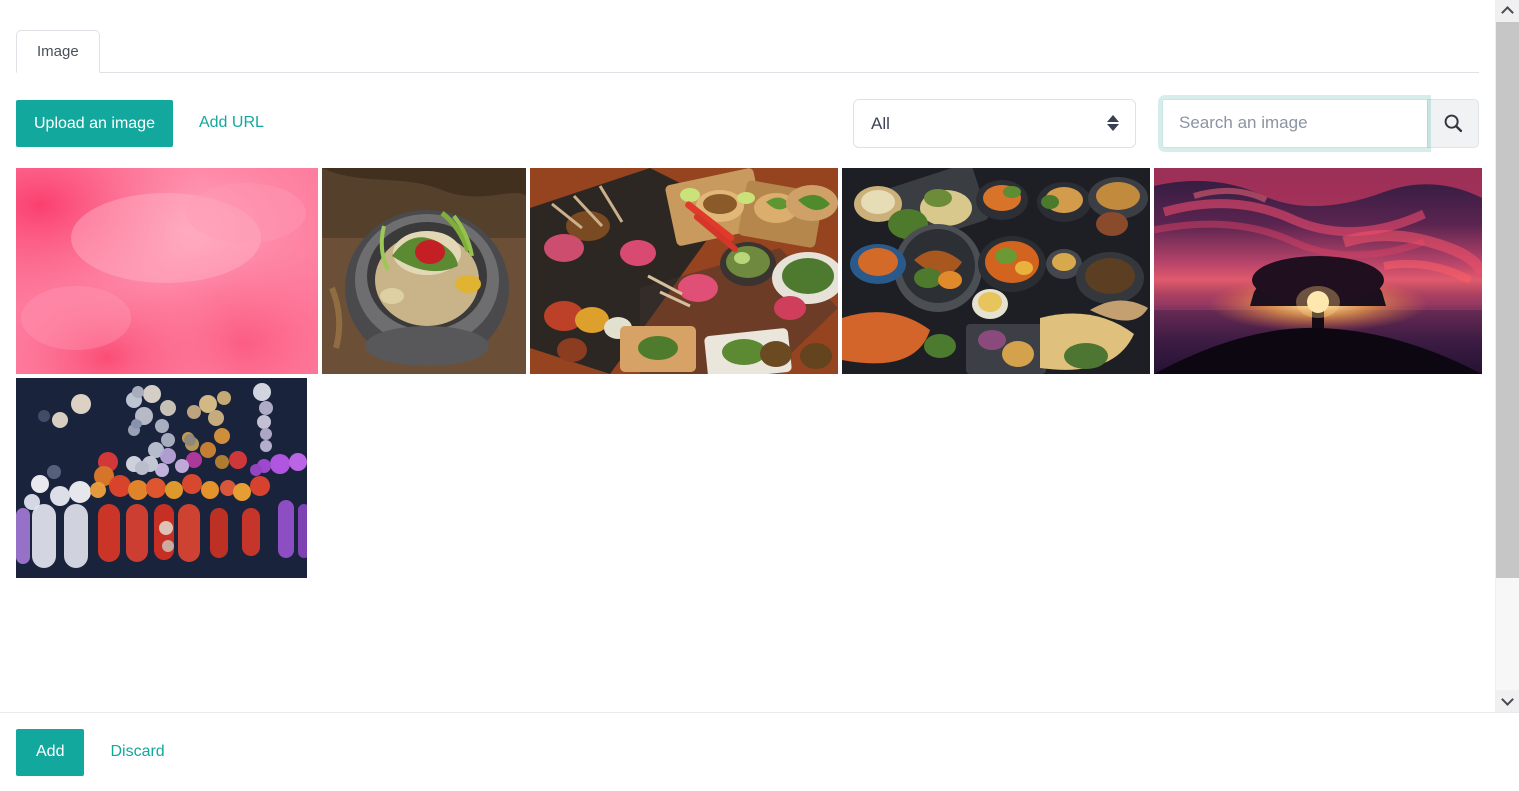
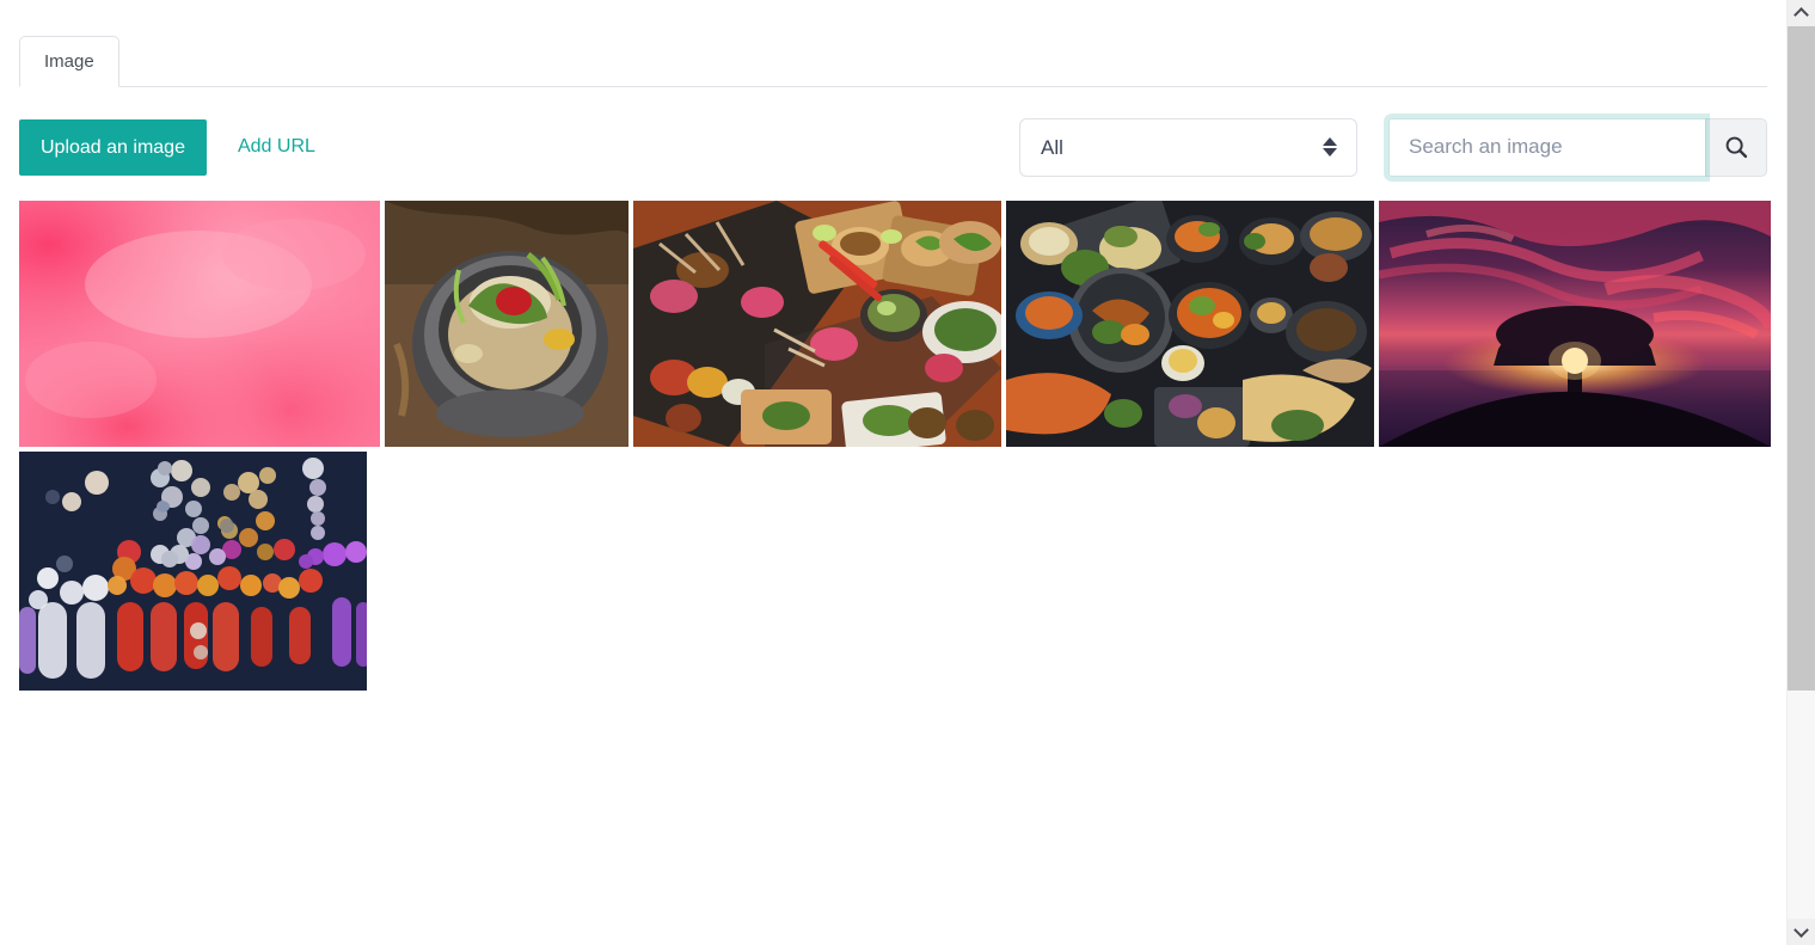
  Image
  Upload an image
  Add URL
  All
  Search an image
- Add
- Discard
